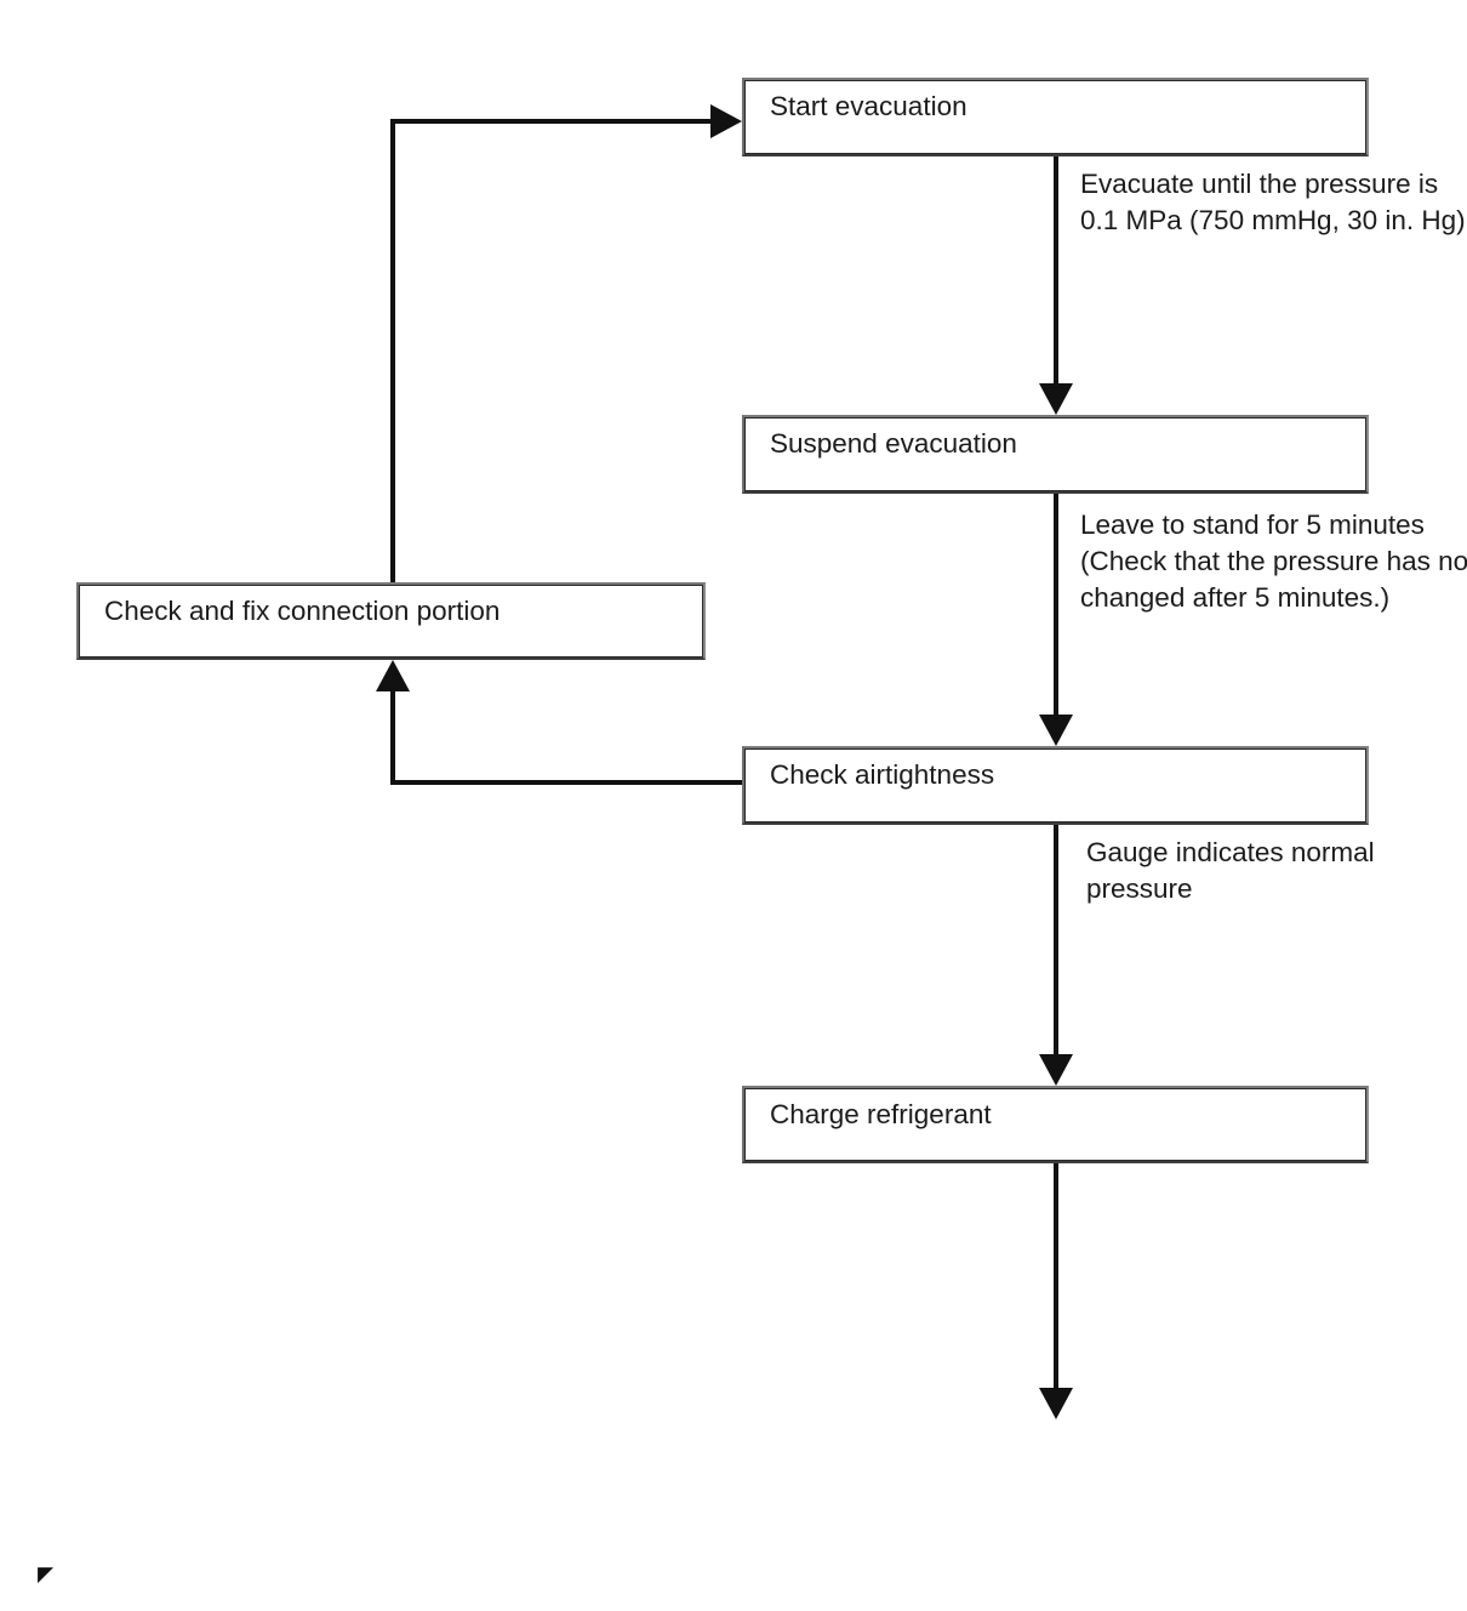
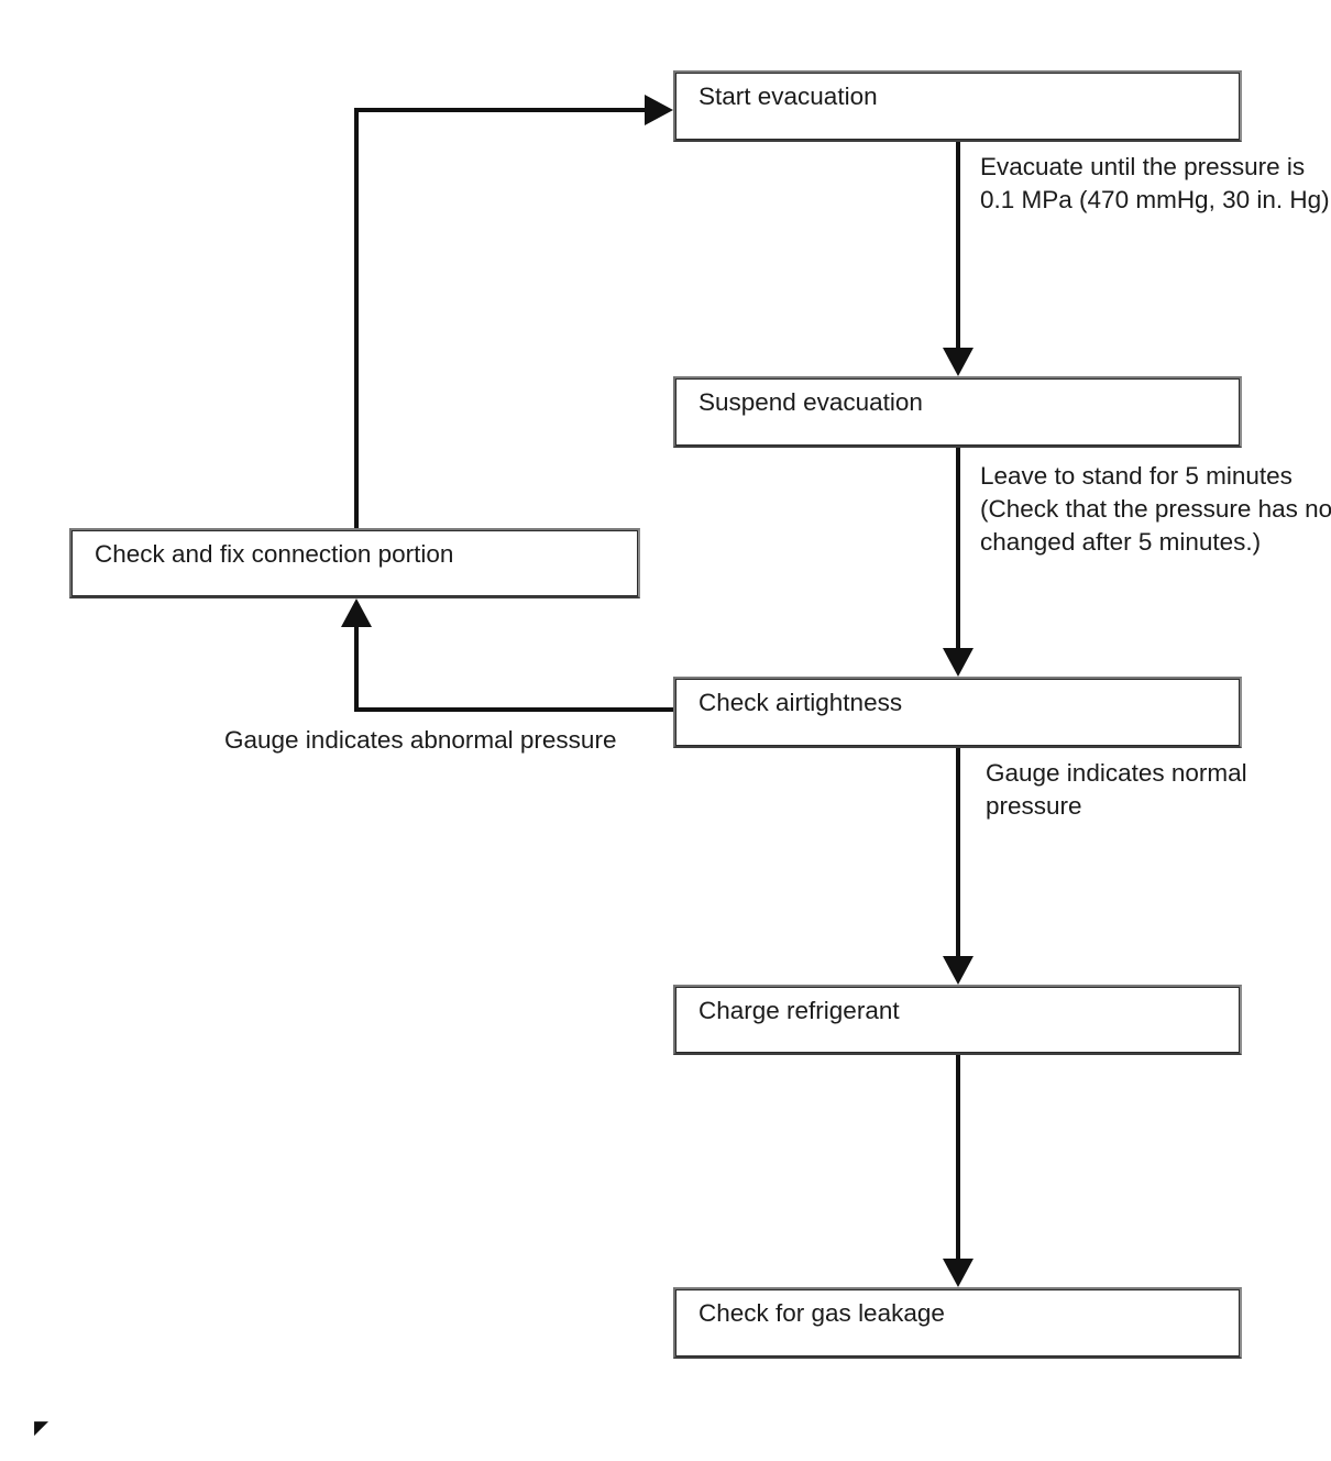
  Start evacuation
  Suspend evacuation
  Check and fix connection portion
  Check airtightness
  Charge refrigerant
+ Check for gas leakage
- Evacuate until the pressure is 0.1 MPa (750 mmHg, 30 in. Hg)
+ Evacuate until the pressure is 0.1 MPa (470 mmHg, 30 in. Hg)
  Leave to stand for 5 minutes (Check that the pressure has no changed after 5 minutes.)
+ Gauge indicates abnormal pressure
  Gauge indicates normal pressure
  ◤
